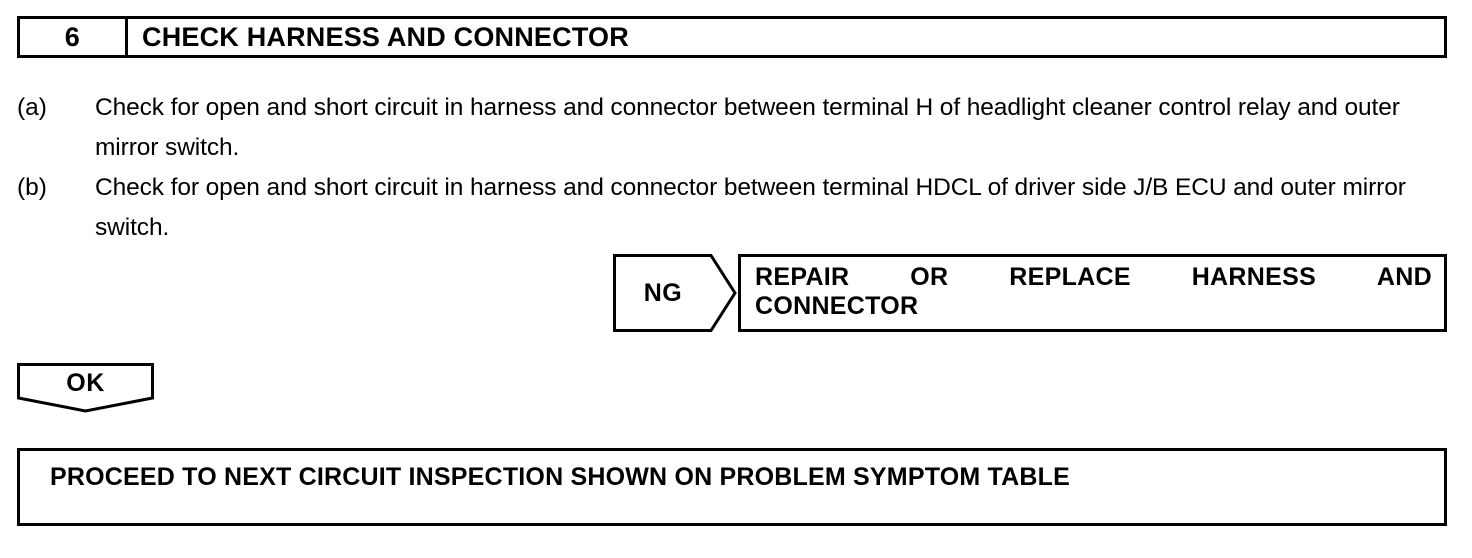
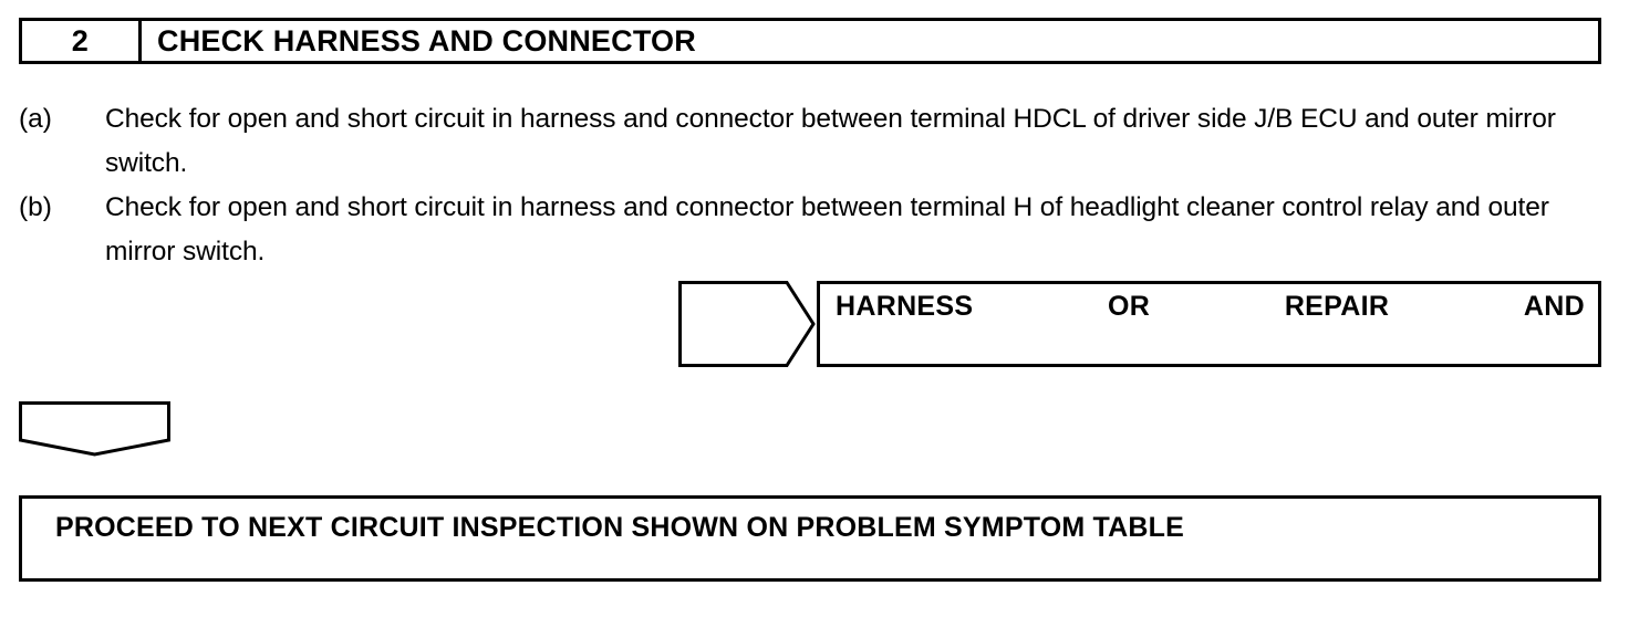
- 6
+ 2
  CHECK HARNESS AND CONNECTOR
  (a)
- Check for open and short circuit in harness and connector between terminal H of headlight cleaner control relay and outer mirror switch.
+ Check for open and short circuit in harness and connector between terminal HDCL of driver side J/B ECU and outer mirror switch.
  (b)
- Check for open and short circuit in harness and connector between terminal HDCL of driver side J/B ECU and outer mirror switch.
+ Check for open and short circuit in harness and connector between terminal H of headlight cleaner control relay and outer mirror switch.
- NG
- REPAIR
+ HARNESS
  OR
- REPLACE
- HARNESS
+ REPAIR
  AND
- CONNECTOR
- OK
  PROCEED TO NEXT CIRCUIT INSPECTION SHOWN ON PROBLEM SYMPTOM TABLE
